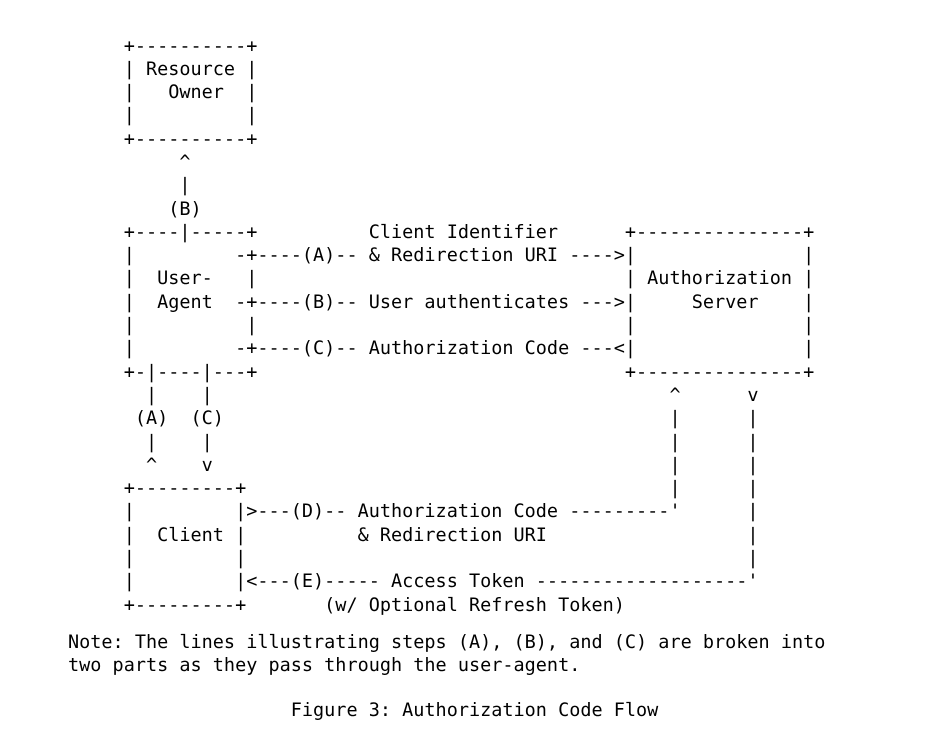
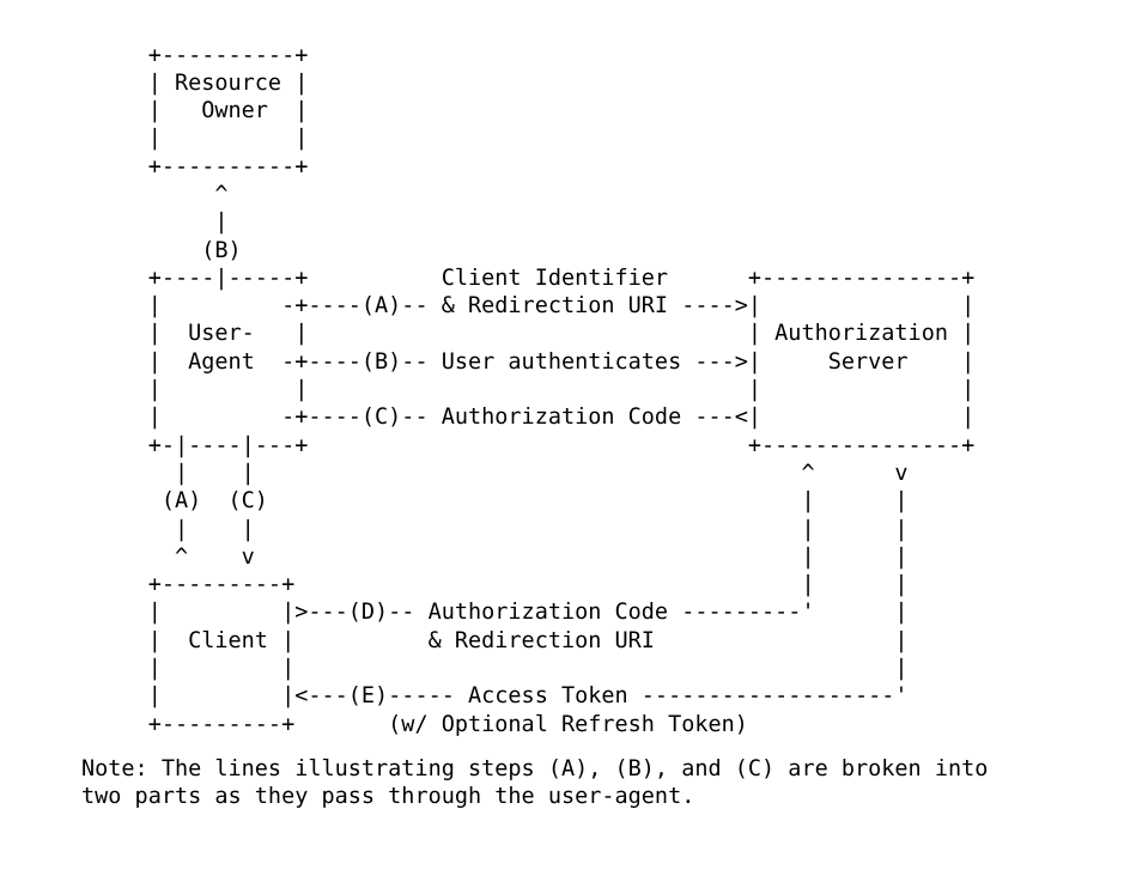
  +----------+
  | Resource |
  | Owner |
  | |
  +----------+
  ^
  |
  (B)
  +----|-----+ Client Identifier +---------------+
  | -+----(A)-- & Redirection URI ---->| |
  | User- | | Authorization |
  | Agent -+----(B)-- User authenticates --->| Server |
  | | | |
  | -+----(C)-- Authorization Code ---<| |
  +-|----|---+ +---------------+
  | | ^ v
  (A) (C) | |
  | | | |
  ^ v | |
  +---------+ | |
  | |>---(D)-- Authorization Code ---------' |
  | Client | & Redirection URI |
  | | |
  | |<---(E)----- Access Token -------------------'
  +---------+ (w/ Optional Refresh Token)
  Note: The lines illustrating steps (A), (B), and (C) are broken into
  two parts as they pass through the user-agent.
- Figure 3: Authorization Code Flow
